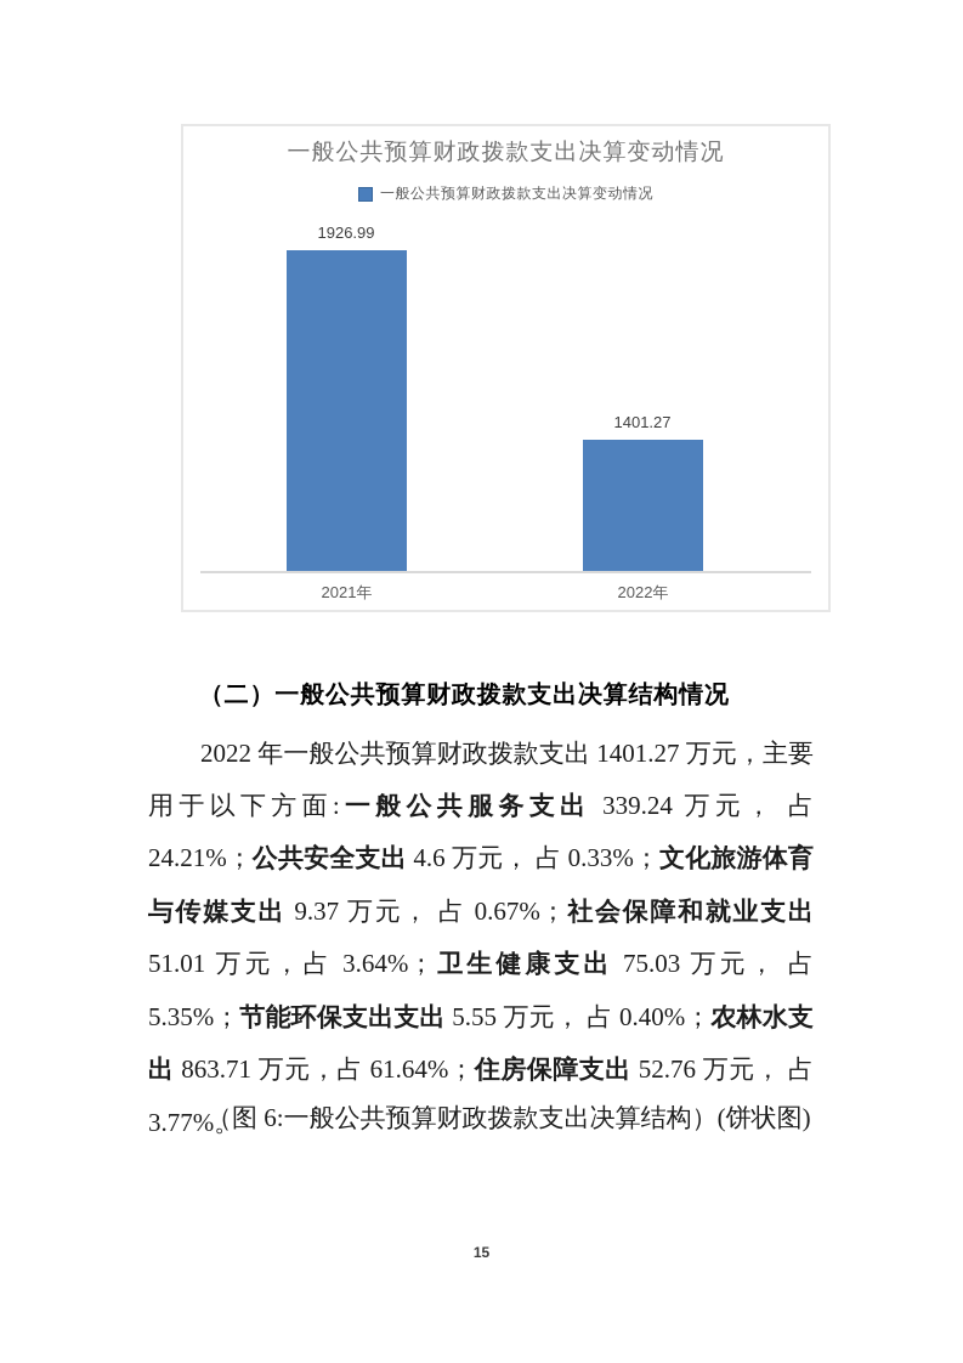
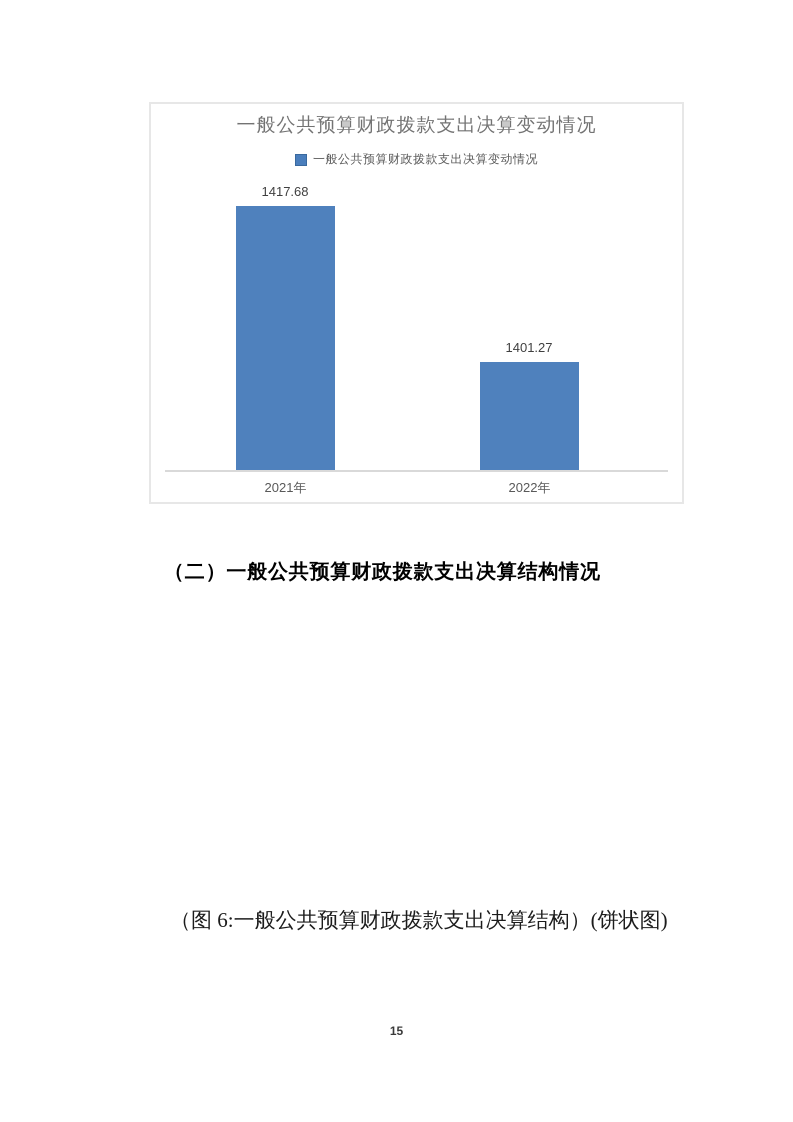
  一般公共预算财政拨款支出决算变动情况
  一般公共预算财政拨款支出决算变动情况
- 1926.99
+ 1417.68
  1401.27
  2021年
  2022年
  （二）一般公共预算财政拨款支出决算结构情况
- 2022 年一般公共预算财政拨款支出 1401.27 万元，主要用于以下方面:一般公共服务支出 339.24 万元， 占 24.21%；公共安全支出 4.6 万元， 占 0.33%；文化旅游体育与传媒支出 9.37 万元， 占 0.67%；社会保障和就业支出 51.01 万元，占 3.64%；卫生健康支出 75.03 万元， 占 5.35%；节能环保支出支出 5.55 万元， 占 0.40%；农林水支出 863.71 万元，占 61.64%；住房保障支出 52.76 万元， 占 3.77%。
  （图 6:一般公共预算财政拨款支出决算结构）(饼状图)
  15
